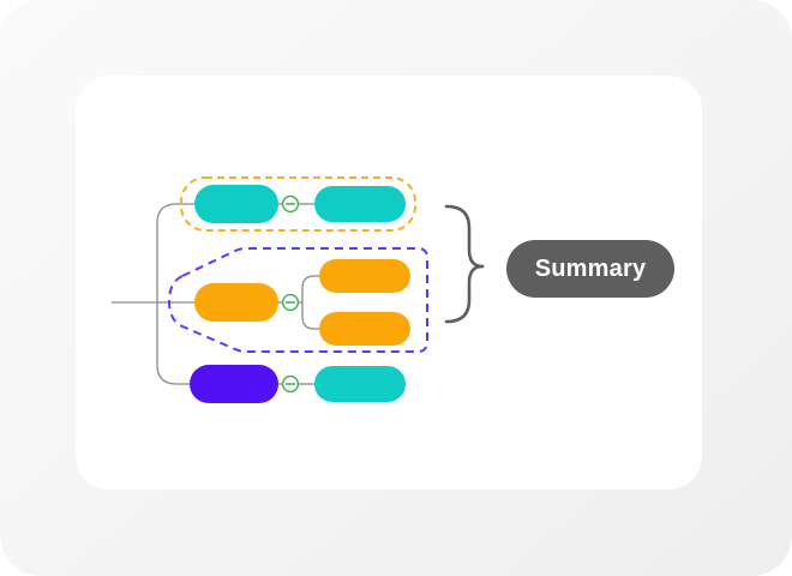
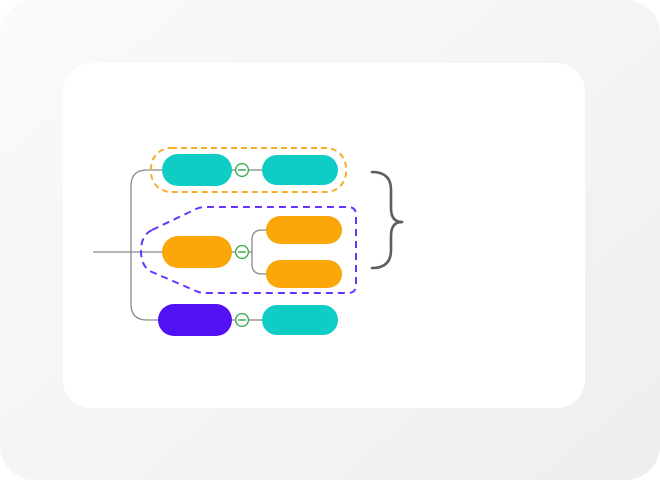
- Summary
